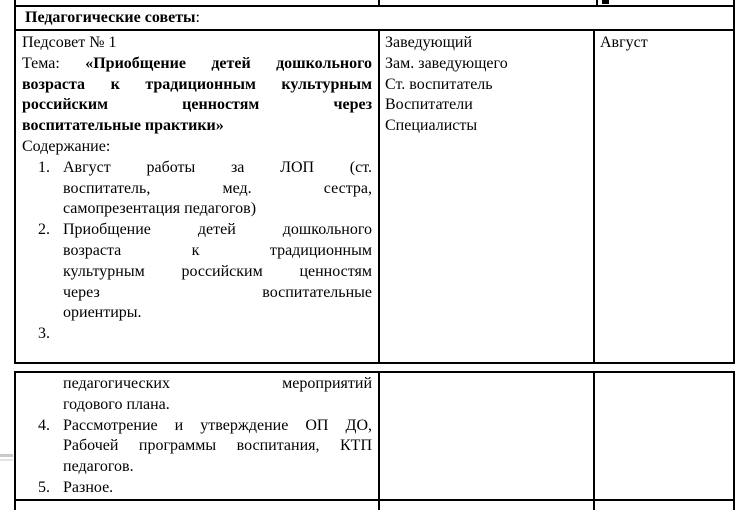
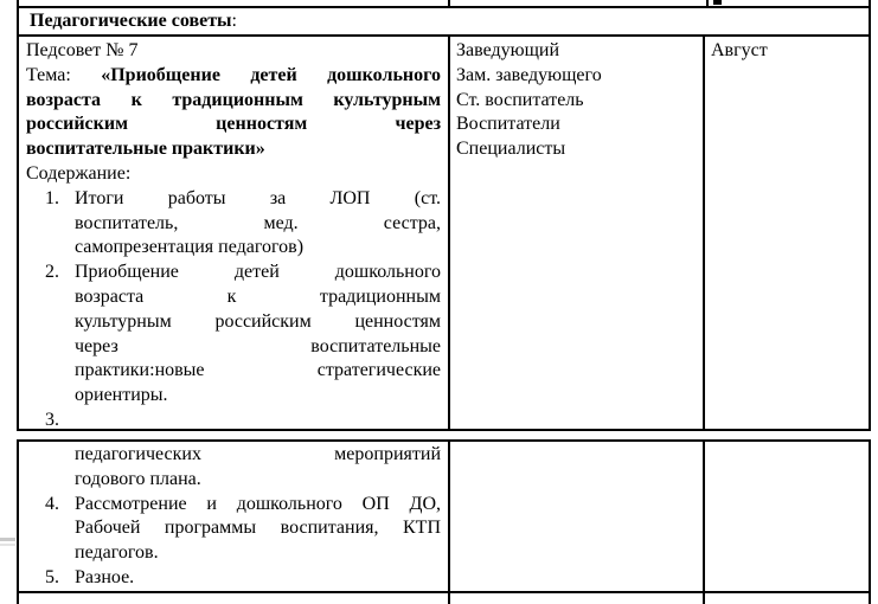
  Педагогические советы:
- Педсовет № 1
+ Педсовет № 7
  Тема: «Приобщение детей дошкольного
  возраста к традиционным культурным
  российским ценностям через
  воспитательные практики»
  Содержание:
  1.
- Август работы за ЛОП (ст.
+ Итоги работы за ЛОП (ст.
  воспитатель, мед. сестра,
  самопрезентация педагогов)
  2.
  Приобщение детей дошкольного
  возраста к традиционным
  культурным российским ценностям
  через воспитательные
+ практики:новые стратегические
  ориентиры.
  3.
  Заведующий
  Зам. заведующего
  Ст. воспитатель
  Воспитатели
  Специалисты
  Август
  педагогических мероприятий
  годового плана.
  4.
- Рассмотрение и утверждение ОП ДО,
+ Рассмотрение и дошкольного ОП ДО,
  Рабочей программы воспитания, КТП
  педагогов.
  5.
  Разное.
